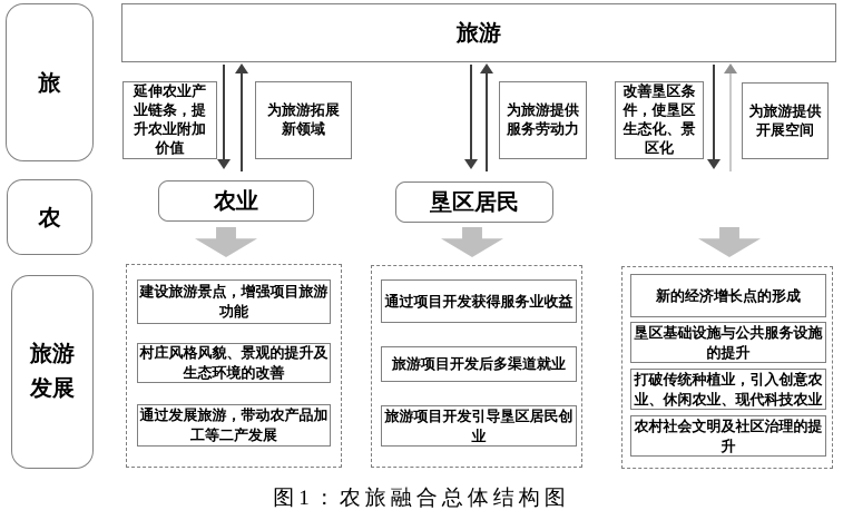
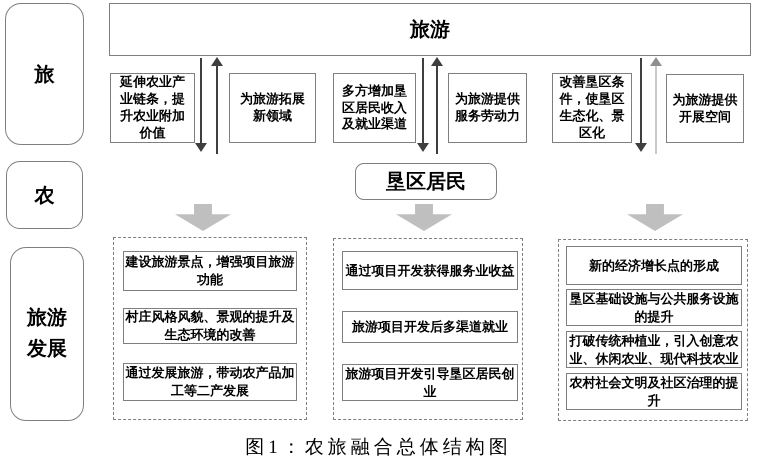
  旅
  农
  旅游
  发展
  旅游
  延伸农业产业链条，提升农业附加价值
  为旅游拓展新领域
+ 多方增加垦区居民收入及就业渠道
  为旅游提供服务劳动力
  改善垦区条件，使垦区生态化、景区化
  为旅游提供开展空间
- 农业
  垦区居民
  建设旅游景点，增强项目旅游功能
  村庄风格风貌、景观的提升及生态环境的改善
  通过发展旅游，带动农产品加工等二产发展
  通过项目开发获得服务业收益
  旅游项目开发后多渠道就业
  旅游项目开发引导垦区居民创业
  新的经济增长点的形成
  垦区基础设施与公共服务设施的提升
  打破传统种植业，引入创意农业、休闲农业、现代科技农业
  农村社会文明及社区治理的提升
  图1：农旅融合总体结构图
